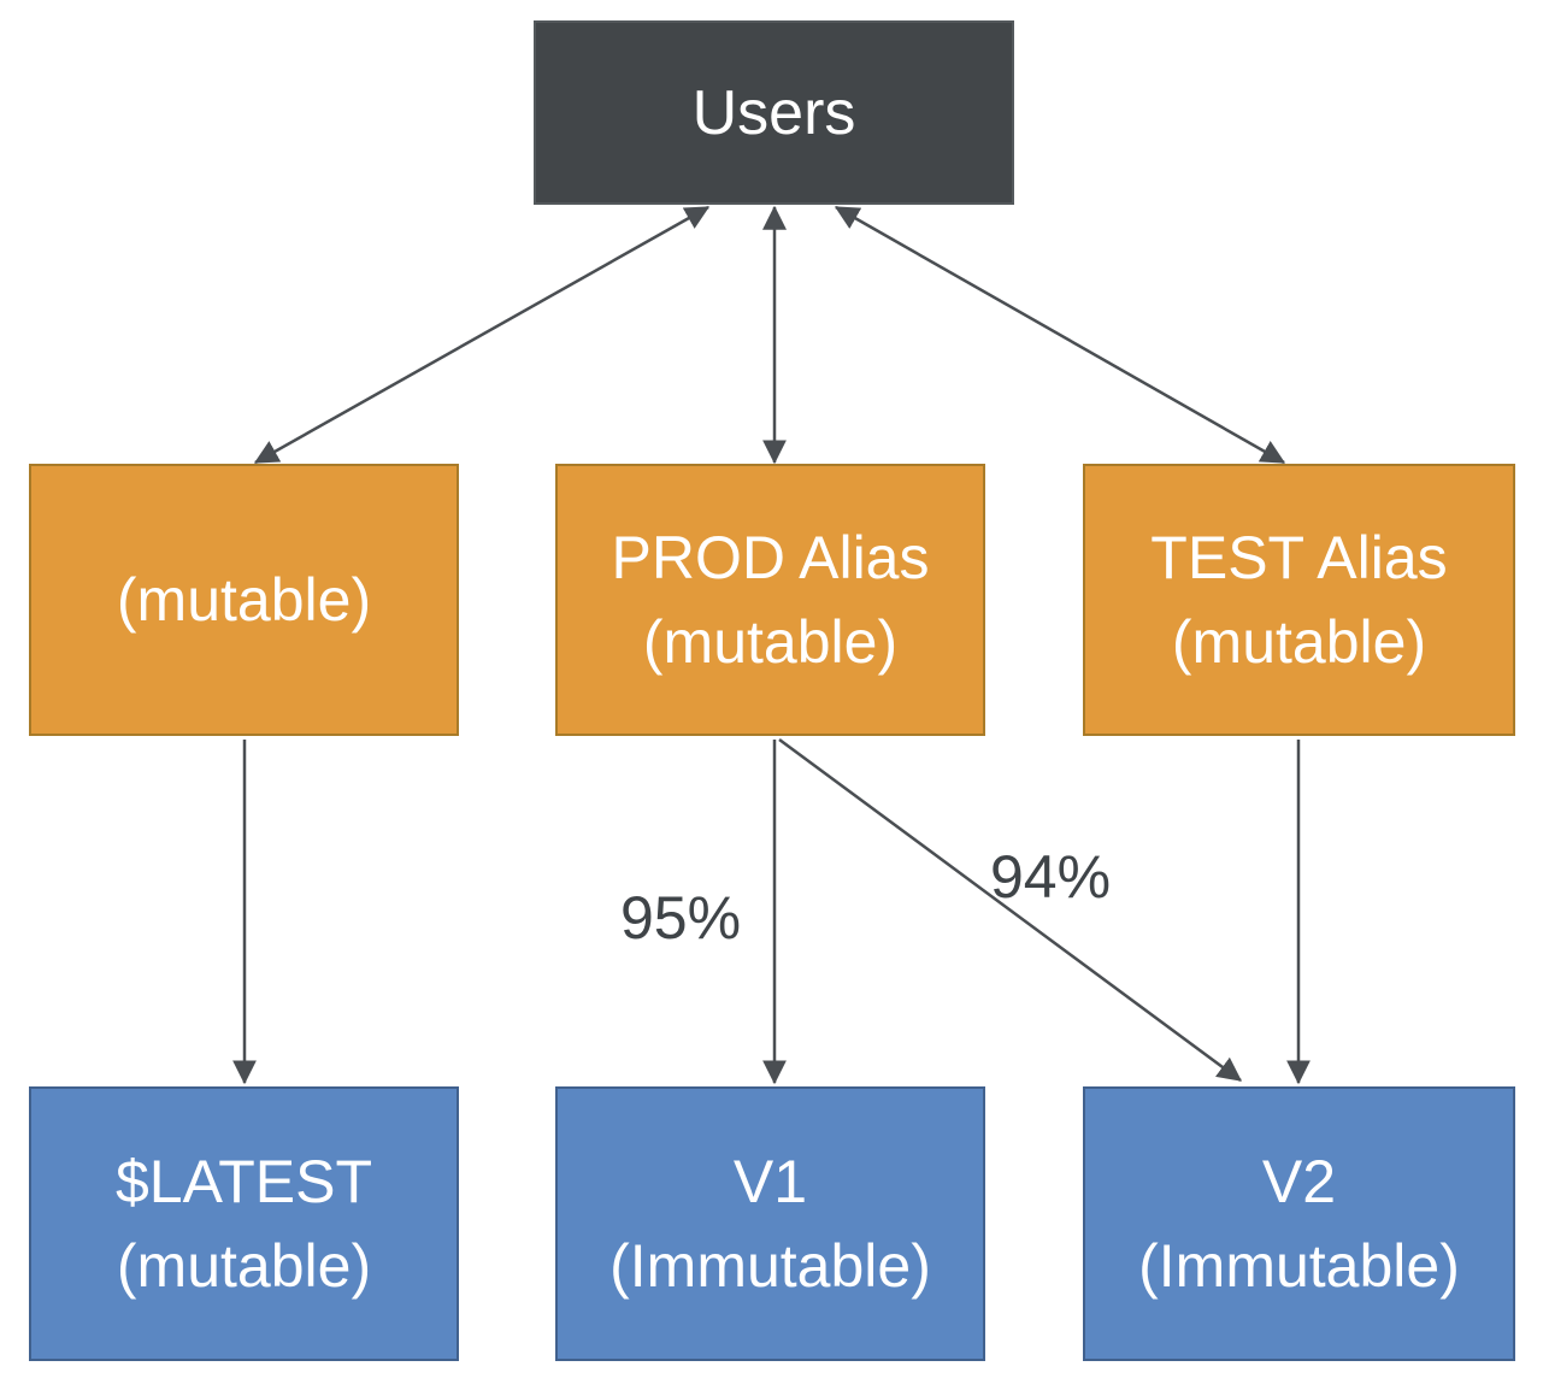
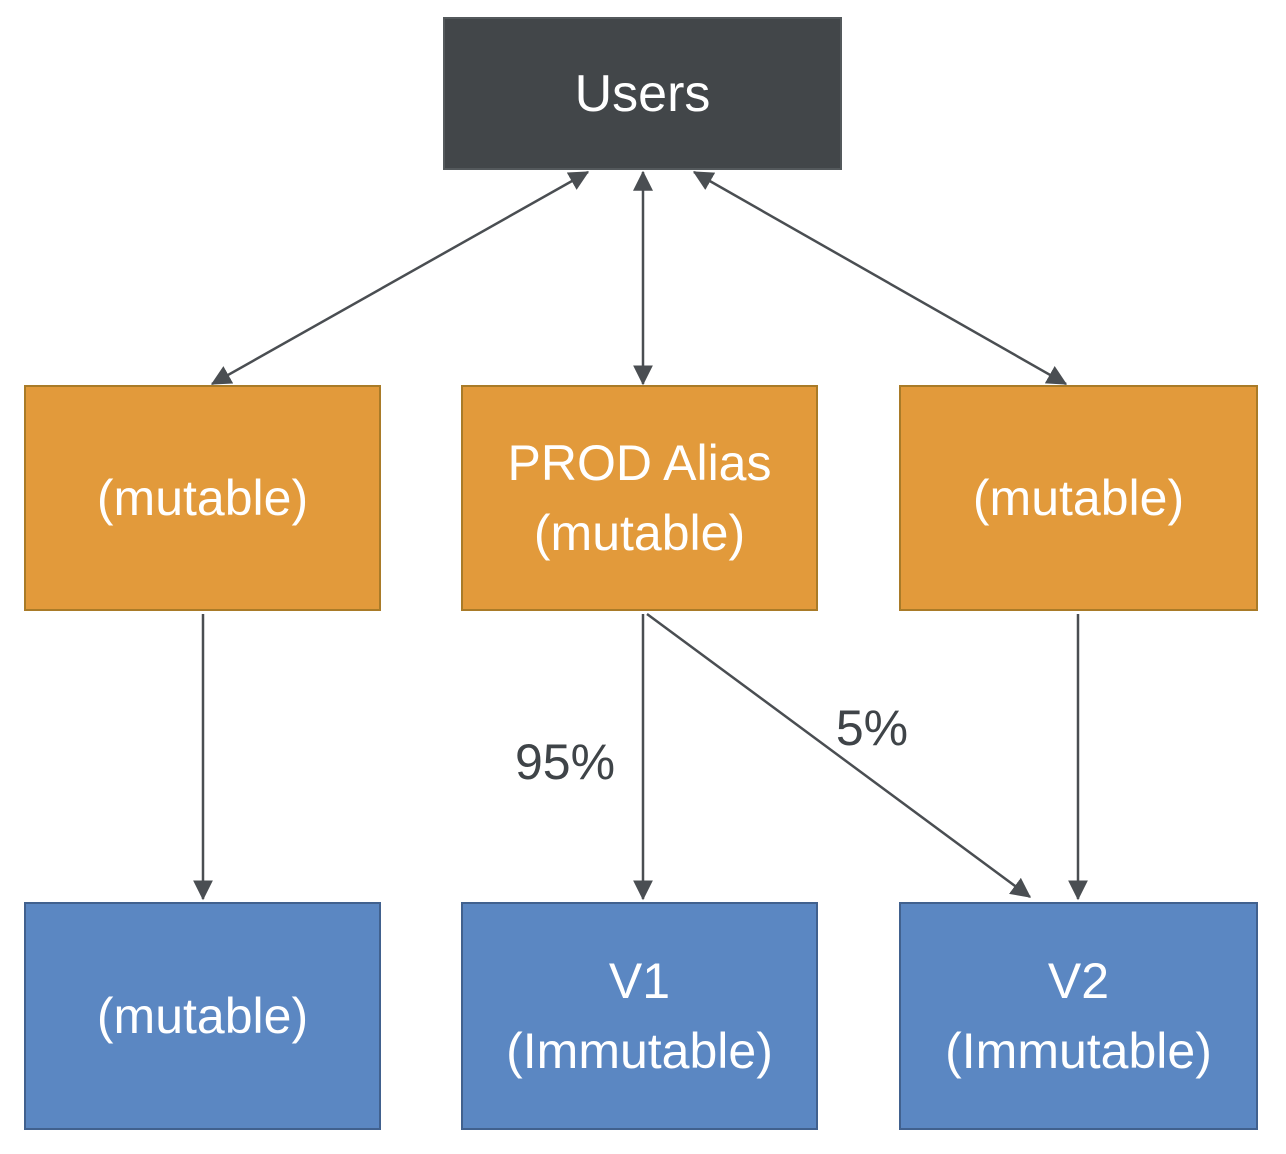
  Users
  (mutable)
  PROD Alias
  (mutable)
- TEST Alias
  (mutable)
- $LATEST
  (mutable)
  V1
  (Immutable)
  V2
  (Immutable)
  95%
- 94%
+ 5%
